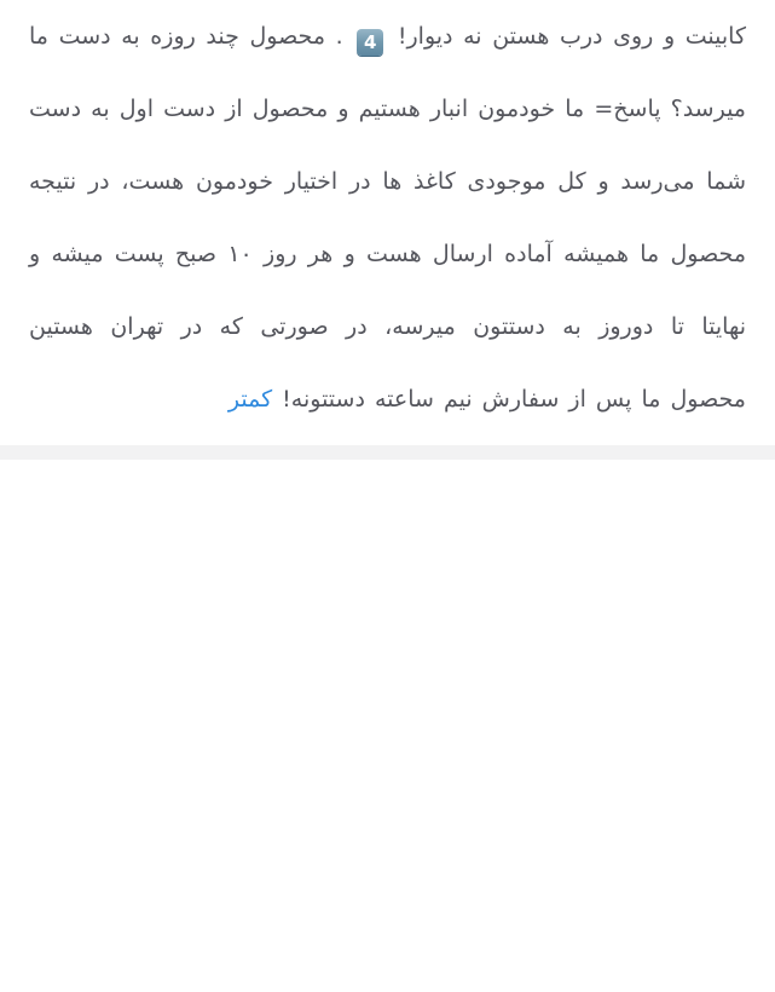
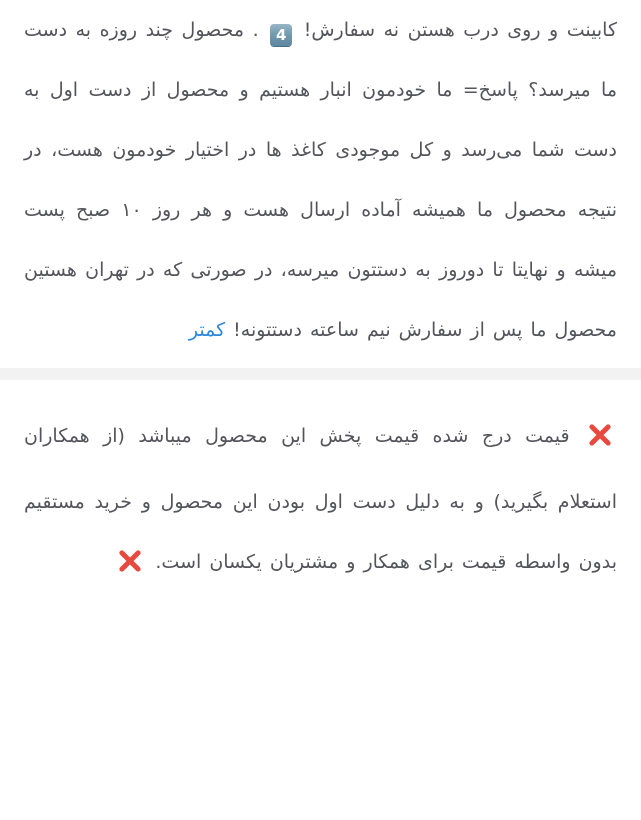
- کابینت و روی درب هستن نه دیوار! 4 . محصول چند روزه به دست ما میرسد؟ پاسخ= ما خودمون انبار هستیم و محصول از دست اول به دست شما می‌رسد و کل موجودی کاغذ ها در اختیار خودمون هست، در نتیجه محصول ما همیشه آماده ارسال هست و هر روز ۱۰ صبح پست میشه و نهایتا تا دوروز به دستتون میرسه، در صورتی که در تهران هستین محصول ما پس از سفارش نیم ساعته دستتونه! کمتر
+ کابینت و روی درب هستن نه سفارش! 4 . محصول چند روزه به دست ما میرسد؟ پاسخ= ما خودمون انبار هستیم و محصول از دست اول به دست شما می‌رسد و کل موجودی کاغذ ها در اختیار خودمون هست، در نتیجه محصول ما همیشه آماده ارسال هست و هر روز ۱۰ صبح پست میشه و نهایتا تا دوروز به دستتون میرسه، در صورتی که در تهران هستین محصول ما پس از سفارش نیم ساعته دستتونه! کمتر
+ قیمت درج شده قیمت پخش این محصول میباشد (از همکاران استعلام بگیرید) و به دلیل دست اول بودن این محصول و خرید مستقیم بدون واسطه قیمت برای همکار و مشتریان یکسان است.
